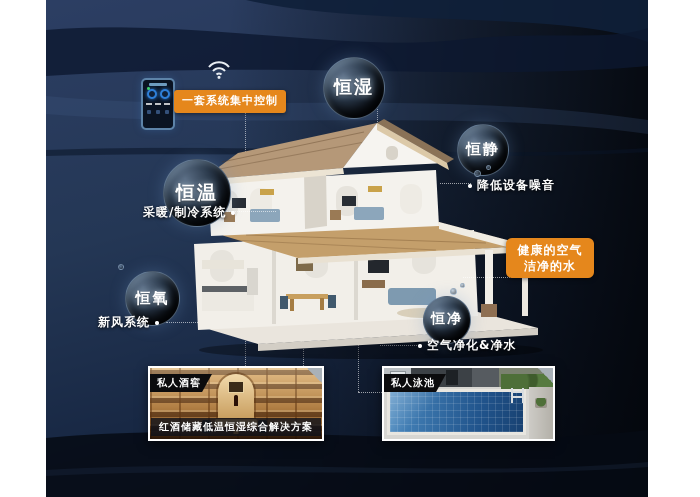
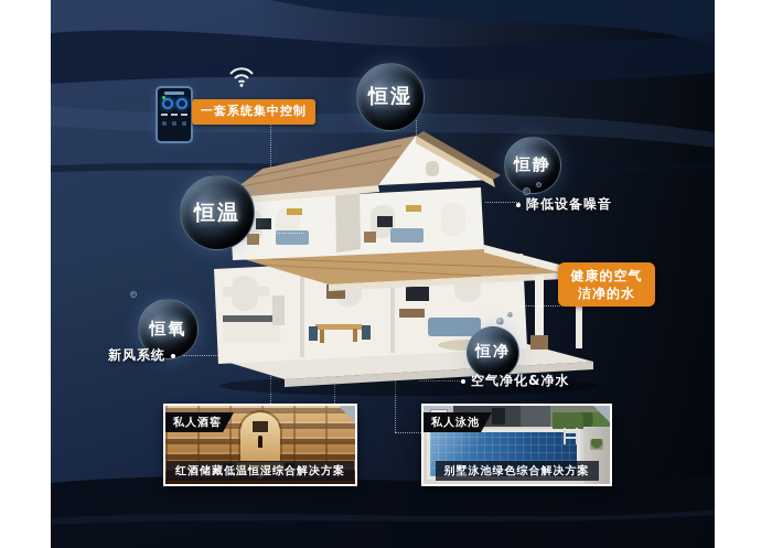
  一套系统集中控制
  恒湿
  恒静
  恒温
  恒氧
  恒净
  降低设备噪音
- 采暖/制冷系统
  新风系统
  空气净化&净水
  健康的空气
  洁净的水
  私人酒窖
  红酒储藏低温恒湿综合解决方案
  私人泳池
+ 别墅泳池绿色综合解决方案
